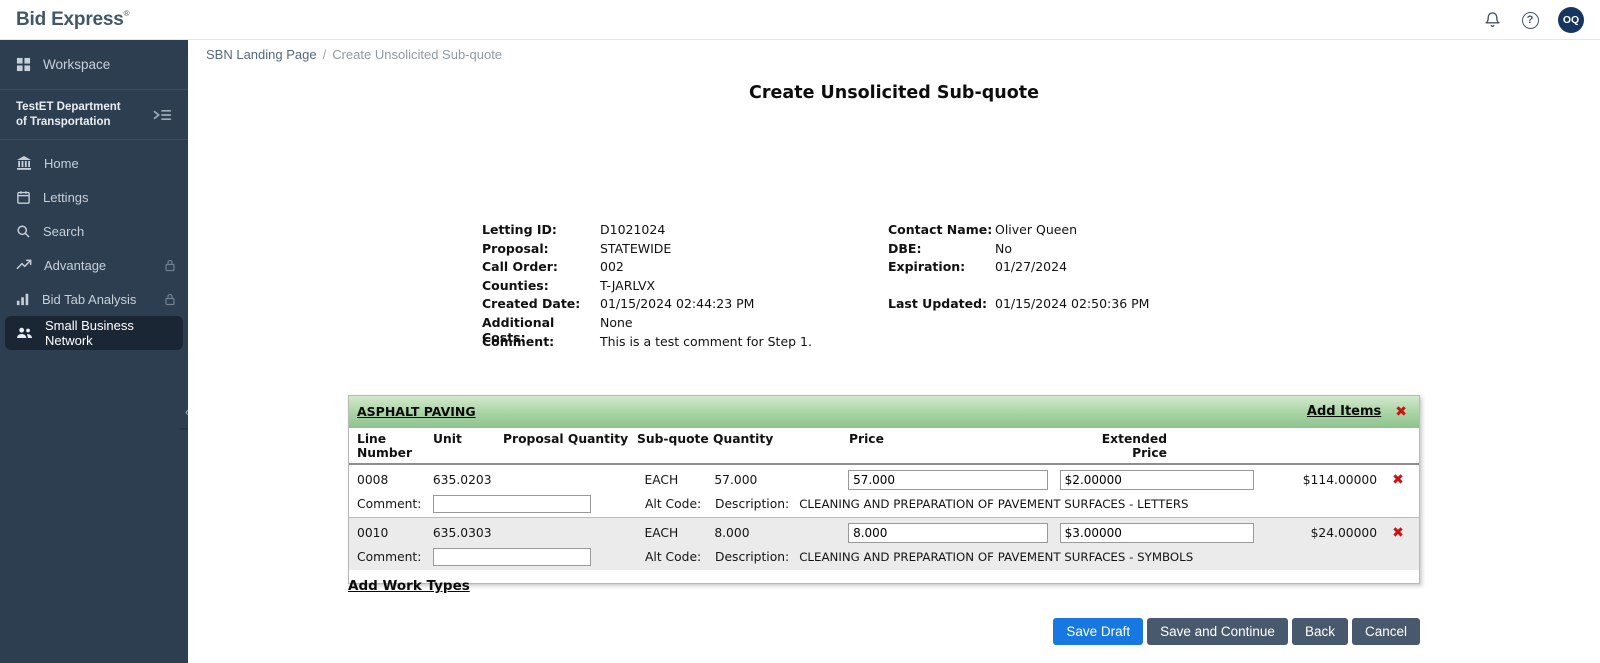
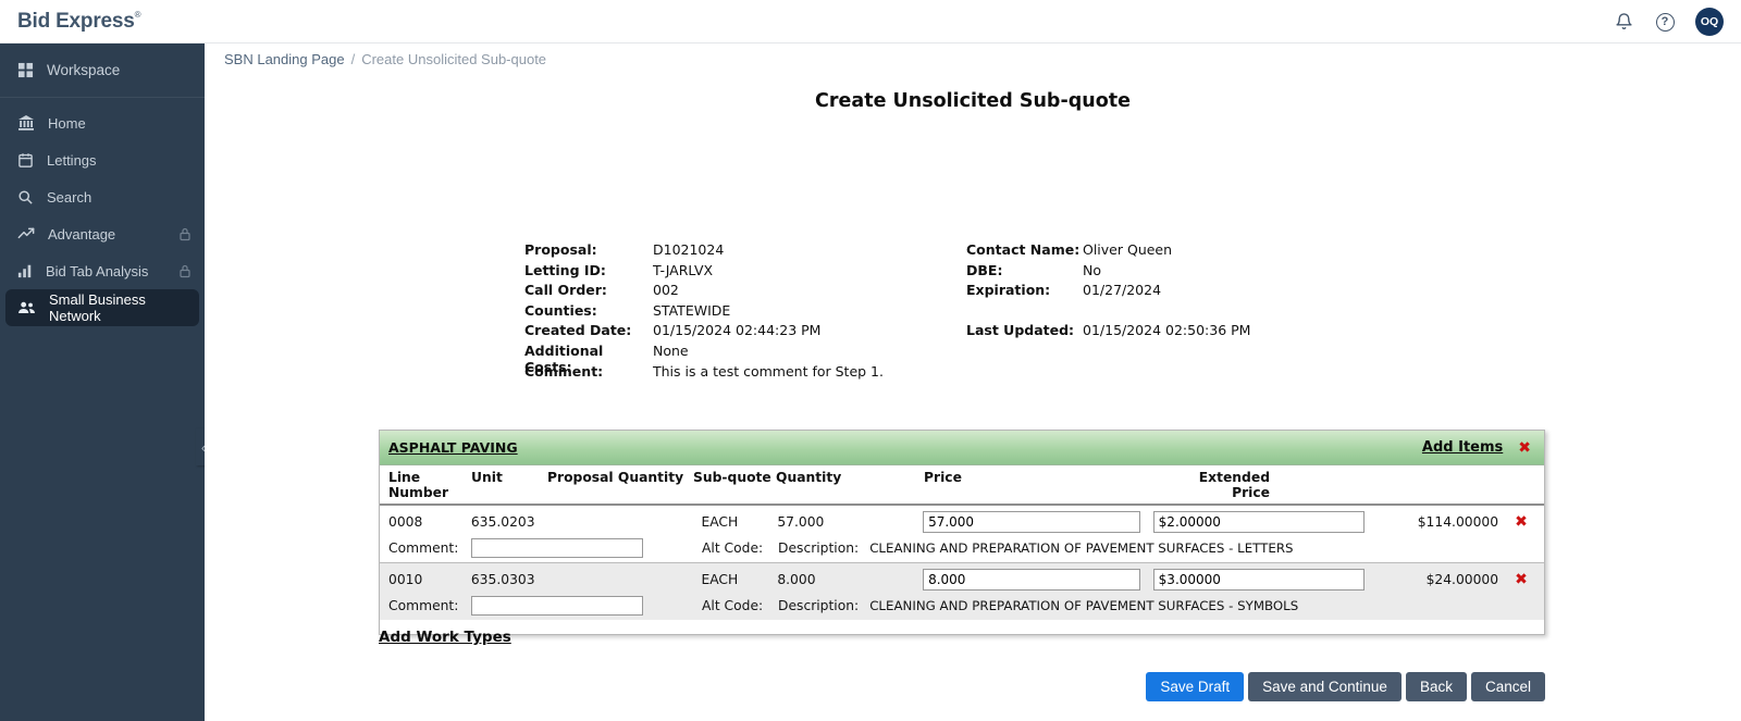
  Bid Express®
  ?
  OQ
  Workspace
- TestET Department of Transportation
  Home
  Lettings
  Search
  Advantage
  Bid Tab Analysis
  Small Business Network
  ‹
  SBN Landing Page / Create Unsolicited Sub-quote
  Create Unsolicited Sub-quote
- Letting ID:
+ Proposal:
  D1021024
- Proposal:
+ Letting ID:
- STATEWIDE
+ T-JARLVX
  Call Order:
  002
  Counties:
- T-JARLVX
+ STATEWIDE
  Created Date:
  01/15/2024 02:44:23 PM
  Additional Costs:
  None
  Comment:
  This is a test comment for Step 1.
  Contact Name:
  Oliver Queen
  DBE:
  No
  Expiration:
  01/27/2024
  Last Updated:
  01/15/2024 02:50:36 PM
  ASPHALT PAVING
  Add Items
  ✖
  Line Number
  Unit
  Proposal Quantity
  Sub-quote Quantity
  Price
  Extended Price
  0008
  635.0203
  EACH
  57.000
  57.000
  $2.00000
  $114.00000
  ✖
  Comment:
  Alt Code:
  Description:
  CLEANING AND PREPARATION OF PAVEMENT SURFACES - LETTERS
  0010
  635.0303
  EACH
  8.000
  8.000
  $3.00000
  $24.00000
  ✖
  Comment:
  Alt Code:
  Description:
  CLEANING AND PREPARATION OF PAVEMENT SURFACES - SYMBOLS
  Add Work Types
  Save Draft
  Save and Continue
  Back
  Cancel
